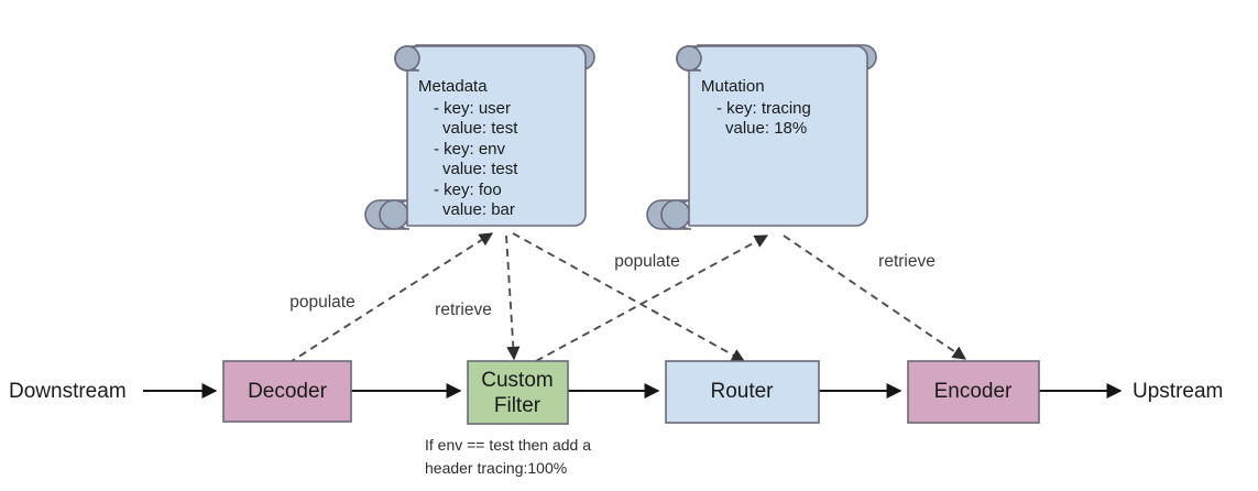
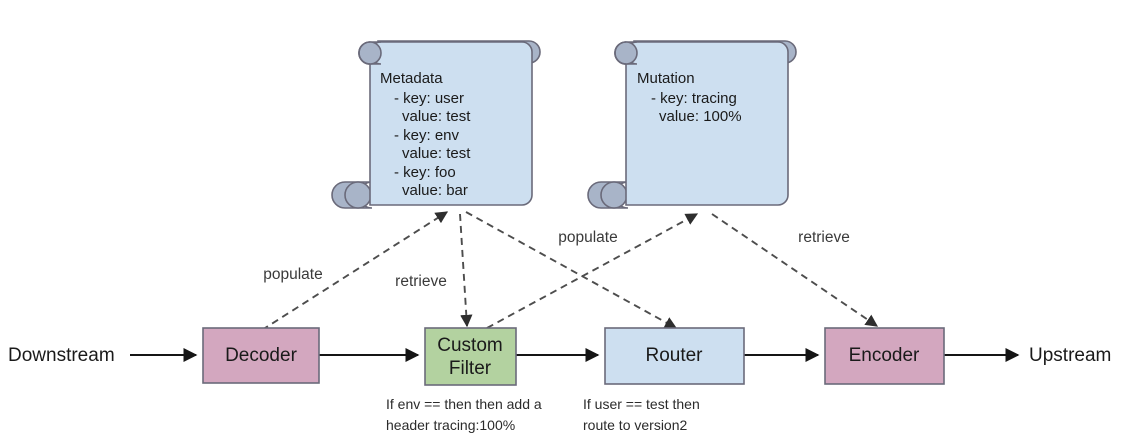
  Metadata
  - key: user
  value: test
  - key: env
  value: test
  - key: foo
  value: bar
  Mutation
  - key: tracing
- value: 18%
+ value: 100%
  Decoder
  Custom
  Filter
  Router
  Encoder
  Downstream
  Upstream
  populate
  retrieve
  populate
  retrieve
- If env == test then add a
+ If env == then then add a
  header tracing:100%
+ If user == test then
+ route to version2
